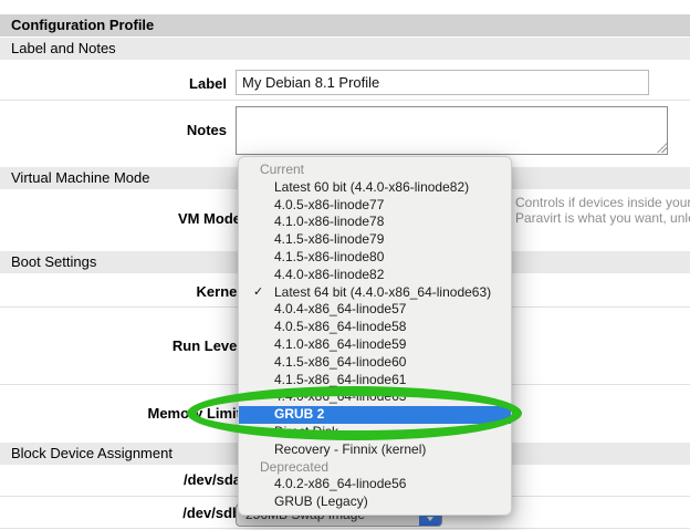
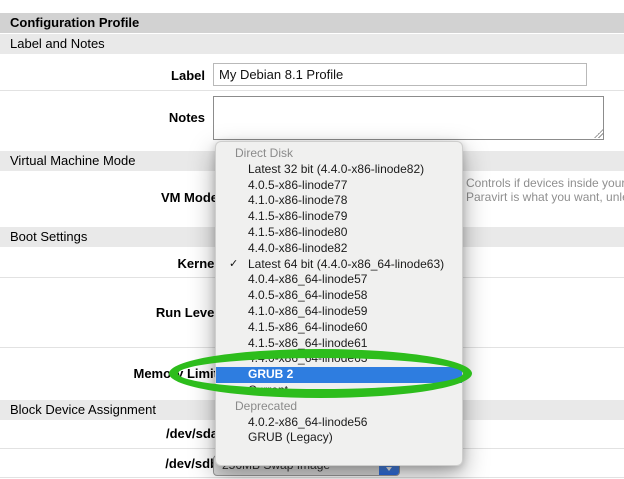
  Configuration Profile
  Label and Notes
  Label
  My Debian 8.1 Profile
  Notes
  Virtual Machine Mode
  VM Mod
  Controls if devices inside your
  Paravirt is what you want, unl
  Boot Settings
  Kerne
  Run Leve
  Memory Limi
  Block Device Assignment
  /dev/sd
  /dev/sd
- Current
+ Direct Disk
- Latest 60 bit (4.4.0-x86-linode82)
+ Latest 32 bit (4.4.0-x86-linode82)
  4.0.5-x86-linode77
  4.1.0-x86-linode78
  4.1.5-x86-linode79
  4.1.5-x86-linode80
  4.4.0-x86-linode82
  ✓
  Latest 64 bit (4.4.0-x86_64-linode63)
  4.0.4-x86_64-linode57
  4.0.5-x86_64-linode58
  4.1.0-x86_64-linode59
  4.1.5-x86_64-linode60
  4.1.5-x86_64-linode61
  4.4.0-x86_64-linode63
  GRUB 2
- Direct Disk
+ Current
- Recovery - Finnix (kernel)
  Deprecated
  4.0.2-x86_64-linode56
  GRUB (Legacy)
